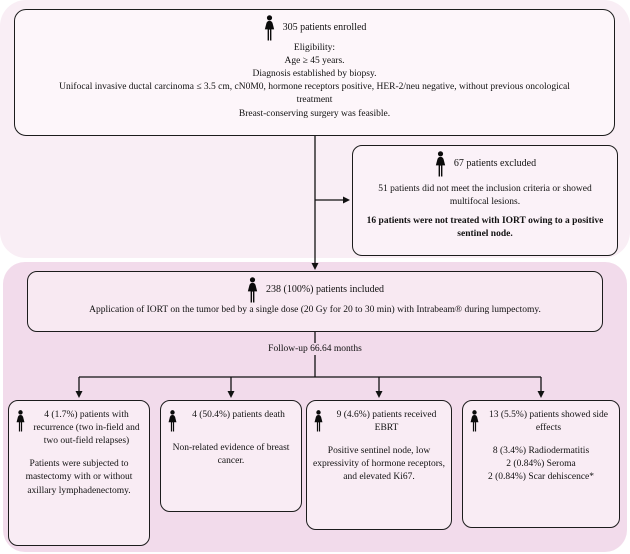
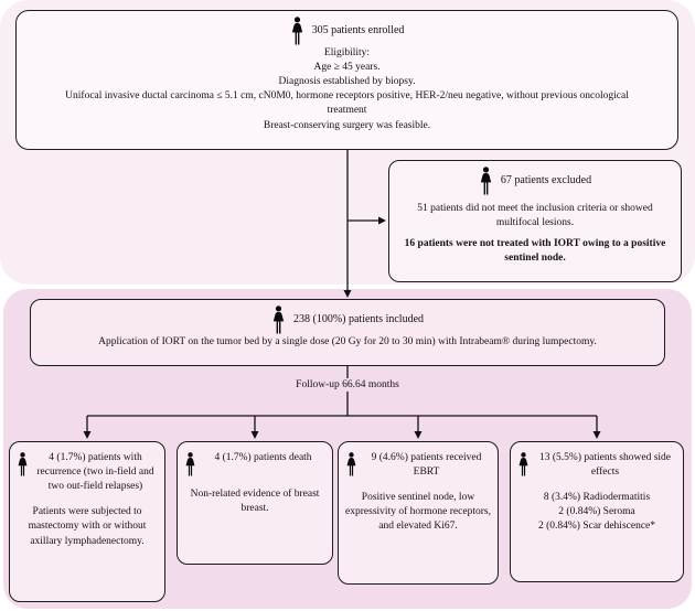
  305 patients enrolled
  Eligibility:
  Age ≥ 45 years.
  Diagnosis established by biopsy.
- Unifocal invasive ductal carcinoma ≤ 3.5 cm, cN0M0, hormone receptors positive, HER-2/neu negative, without previous oncological treatment
+ Unifocal invasive ductal carcinoma ≤ 5.1 cm, cN0M0, hormone receptors positive, HER-2/neu negative, without previous oncological treatment
  Breast-conserving surgery was feasible.
  67 patients excluded
  51 patients did not meet the inclusion criteria or showed multifocal lesions.
  16 patients were not treated with IORT owing to a positive sentinel node.
  238 (100%) patients included
  Application of IORT on the tumor bed by a single dose (20 Gy for 20 to 30 min) with Intrabeam® during lumpectomy.
  Follow-up 66.64 months
  4 (1.7%) patients with recurrence (two in-field and two out-field relapses)
  Patients were subjected to mastectomy with or without axillary lymphadenectomy.
- 4 (50.4%) patients death
+ 4 (1.7%) patients death
- Non-related evidence of breast cancer.
+ Non-related evidence of breast breast.
  9 (4.6%) patients received EBRT
  Positive sentinel node, low expressivity of hormone receptors, and elevated Ki67.
  13 (5.5%) patients showed side effects
  8 (3.4%) Radiodermatitis
  2 (0.84%) Seroma
  2 (0.84%) Scar dehiscence*
